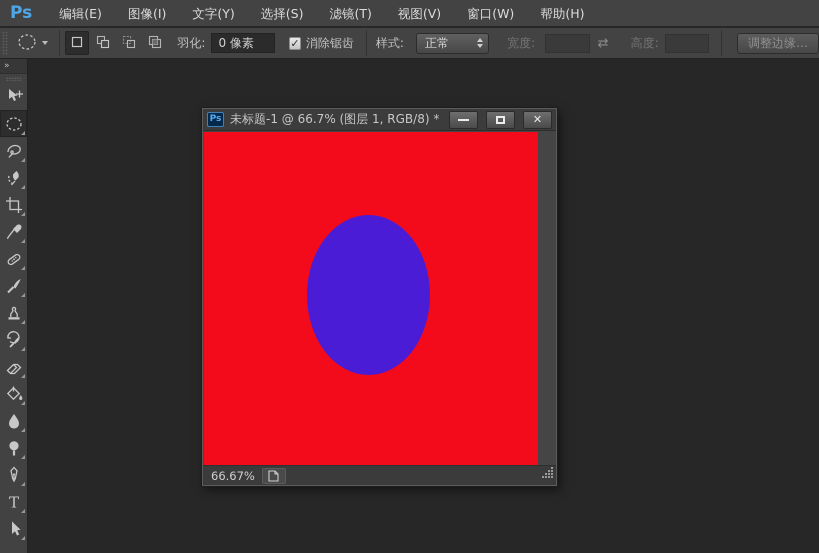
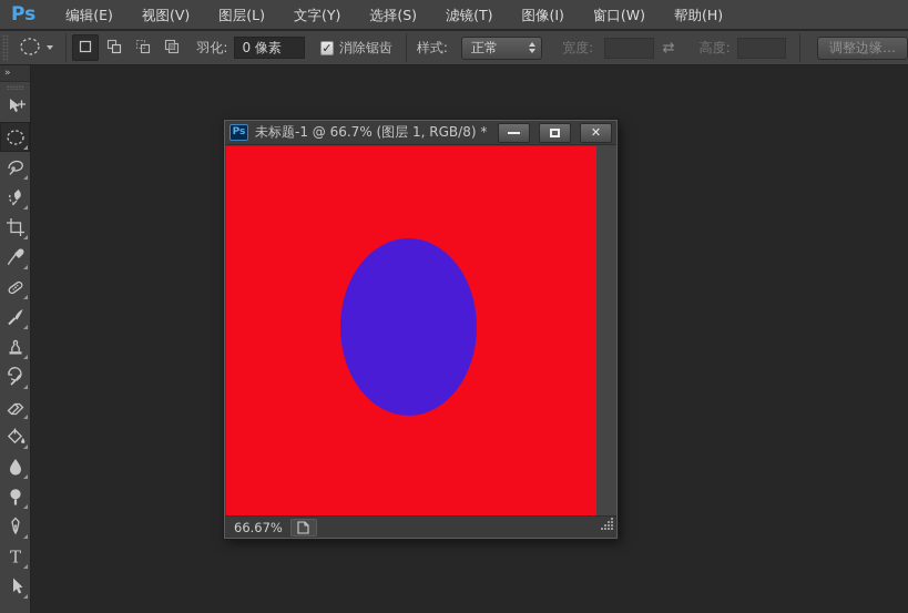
  Ps
  编辑(E)
- 图像(I)
+ 视图(V)
+ 图层(L)
  文字(Y)
  选择(S)
  滤镜(T)
- 视图(V)
+ 图像(I)
  窗口(W)
  帮助(H)
  羽化:
  0 像素
  ✓
  消除锯齿
  样式:
  正常
  宽度:
  ⇄
  高度:
  调整边缘…
  »
  T
  Ps
  未标题-1 @ 66.7% (图层 1, RGB/8) *
  ✕
  66.67%
